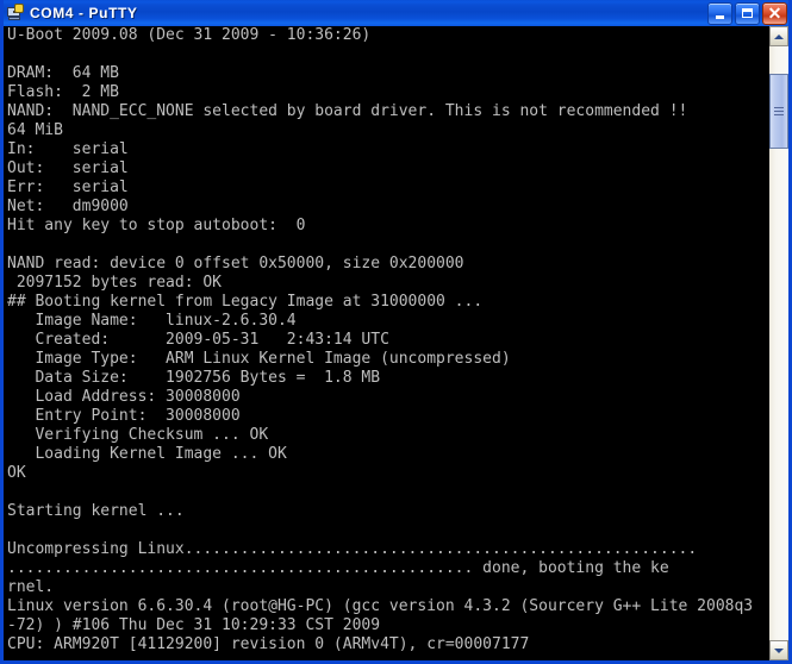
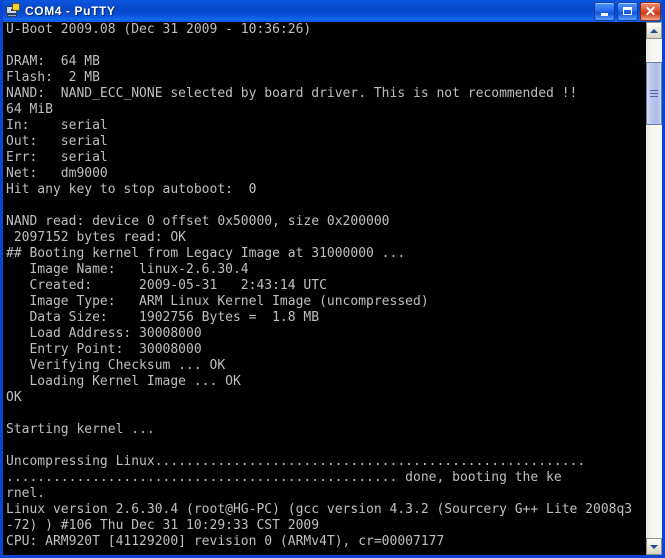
  COM4 - PuTTY
  ✕
  U-Boot 2009.08 (Dec 31 2009 - 10:36:26)
  DRAM: 64 MB
  Flash: 2 MB
  NAND: NAND_ECC_NONE selected by board driver. This is not recommended !!
  64 MiB
  In: serial
  Out: serial
  Err: serial
  Net: dm9000
  Hit any key to stop autoboot: 0
  NAND read: device 0 offset 0x50000, size 0x200000
  2097152 bytes read: OK
  ## Booting kernel from Legacy Image at 31000000 ...
  Image Name: linux-2.6.30.4
  Created: 2009-05-31 2:43:14 UTC
  Image Type: ARM Linux Kernel Image (uncompressed)
  Data Size: 1902756 Bytes = 1.8 MB
  Load Address: 30008000
  Entry Point: 30008000
  Verifying Checksum ... OK
  Loading Kernel Image ... OK
  OK
  Starting kernel ...
  Uncompressing Linux.......................................................
  .................................................. done, booting the ke
  rnel.
- Linux version 6.6.30.4 (root@HG-PC) (gcc version 4.3.2 (Sourcery G++ Lite 2008q3
+ Linux version 2.6.30.4 (root@HG-PC) (gcc version 4.3.2 (Sourcery G++ Lite 2008q3
  -72) ) #106 Thu Dec 31 10:29:33 CST 2009
  CPU: ARM920T [41129200] revision 0 (ARMv4T), cr=00007177
